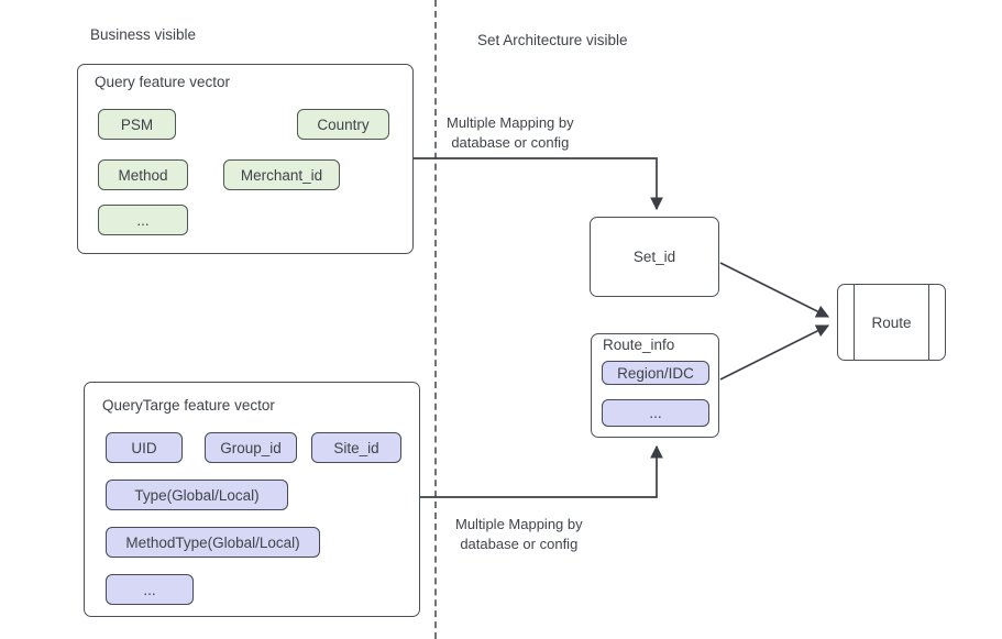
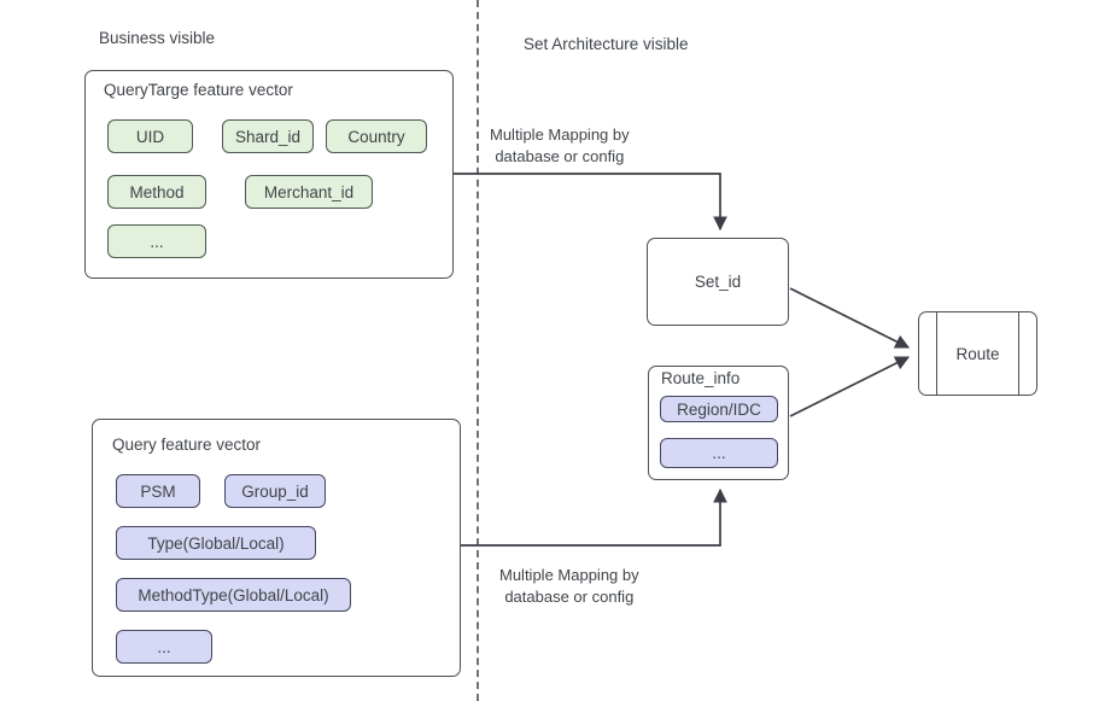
  Business visible
  Set Architecture visible
- Query feature vector
+ QueryTarge feature vector
- PSM
+ UID
+ Shard_id
  Country
  Method
  Merchant_id
  ...
- QueryTarge feature vector
+ Query feature vector
- UID
+ PSM
  Group_id
- Site_id
  Type(Global/Local)
  MethodType(Global/Local)
  ...
  Set_id
  Route_info
  Region/IDC
  ...
  Route
  Multiple Mapping by
  database or config
  Multiple Mapping by
  database or config
